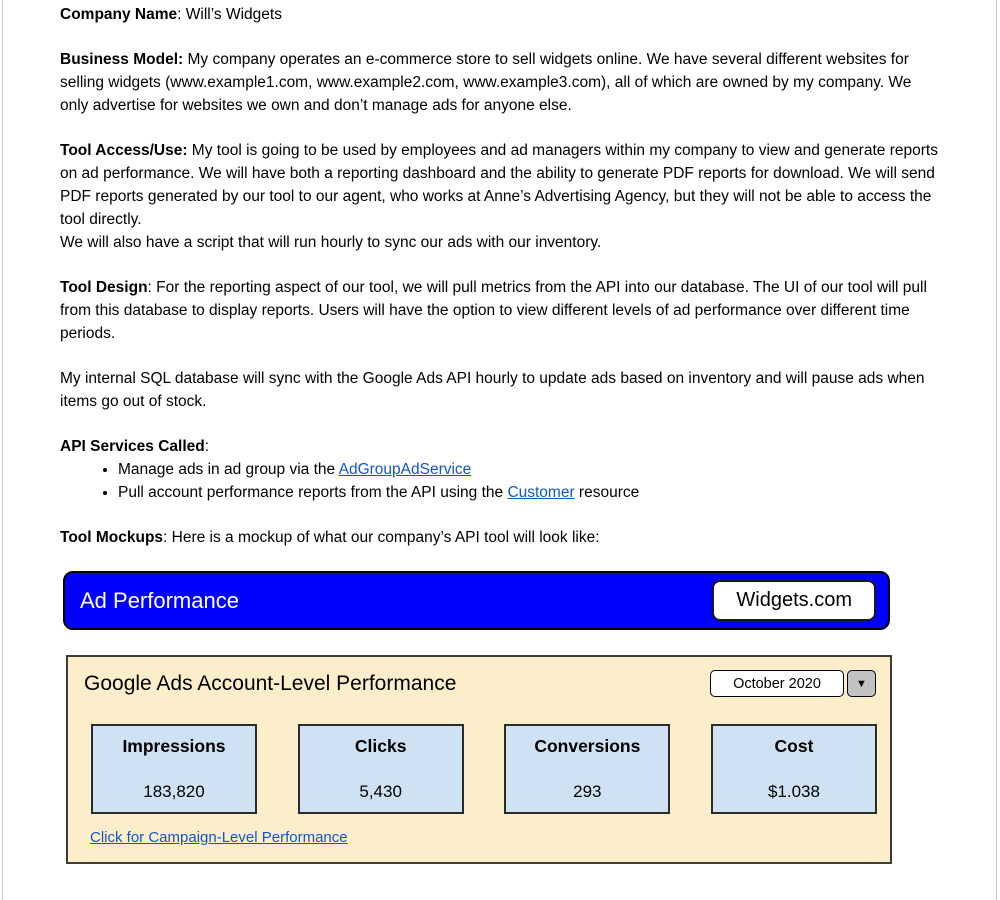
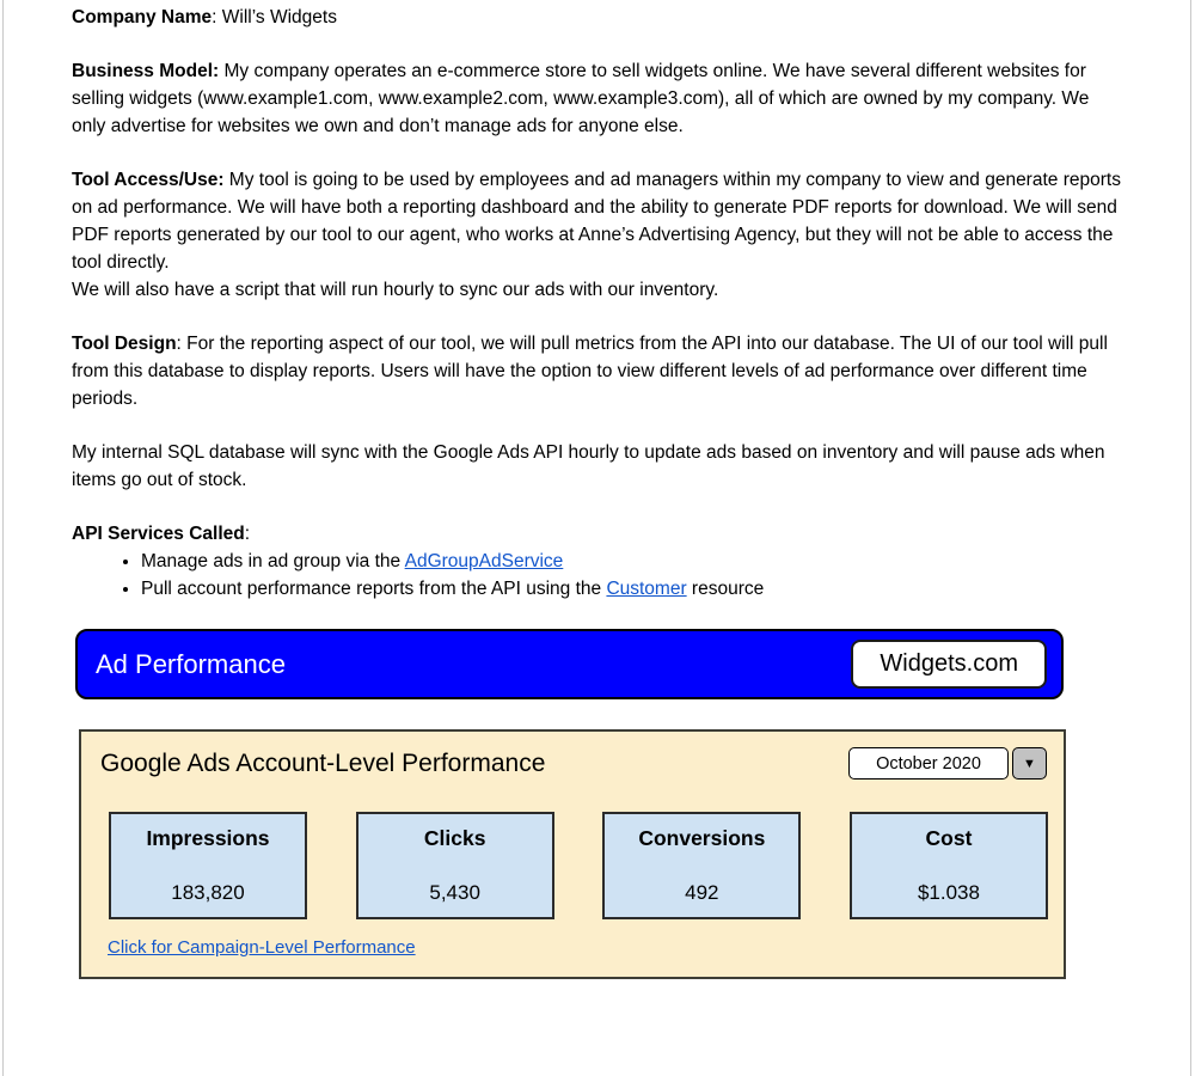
  Company Name: Will’s Widgets
  Business Model: My company operates an e-commerce store to sell widgets online. We have several different websites for selling widgets (www.example1.com, www.example2.com, www.example3.com), all of which are owned by my company. We only advertise for websites we own and don’t manage ads for anyone else.
  Tool Access/Use: My tool is going to be used by employees and ad managers within my company to view and generate reports on ad performance. We will have both a reporting dashboard and the ability to generate PDF reports for download. We will send PDF reports generated by our tool to our agent, who works at Anne’s Advertising Agency, but they will not be able to access the tool directly.
  We will also have a script that will run hourly to sync our ads with our inventory.
  Tool Design: For the reporting aspect of our tool, we will pull metrics from the API into our database. The UI of our tool will pull from this database to display reports. Users will have the option to view different levels of ad performance over different time periods.
  My internal SQL database will sync with the Google Ads API hourly to update ads based on inventory and will pause ads when items go out of stock.
  API Services Called:
  Manage ads in ad group via the AdGroupAdService
  Pull account performance reports from the API using the Customer resource
- Tool Mockups: Here is a mockup of what our company’s API tool will look like:
  Ad Performance
  Widgets.com
  Google Ads Account-Level Performance
  October 2020
  ▼
  Impressions
  183,820
  Clicks
  5,430
  Conversions
- 293
+ 492
  Cost
  $1.038
  Click for Campaign-Level Performance
